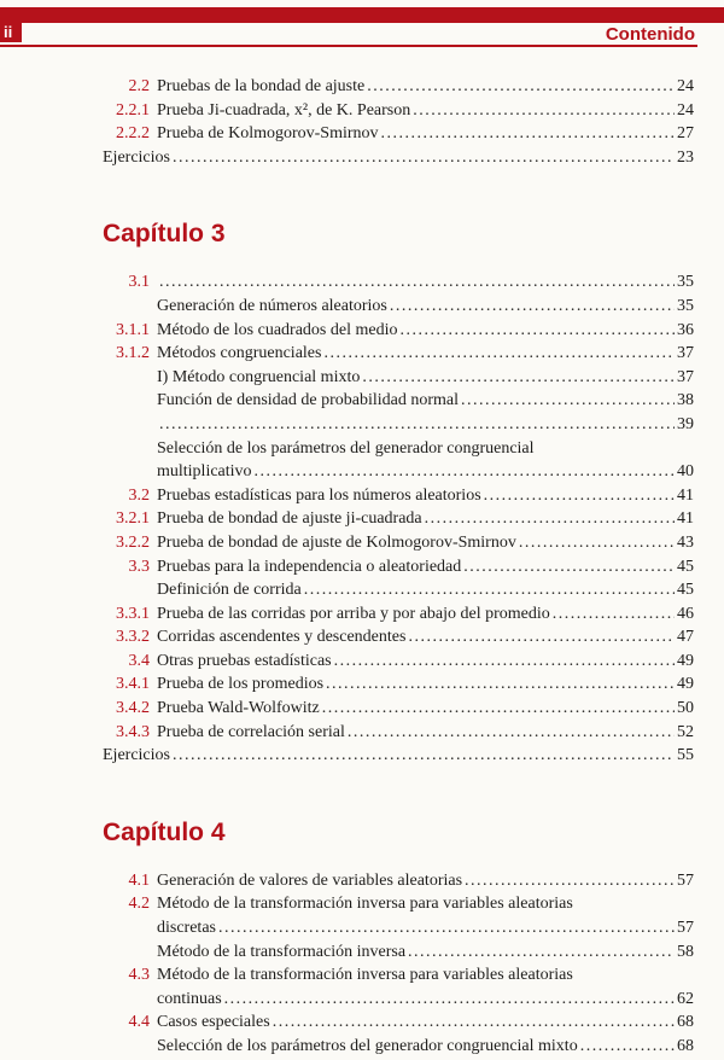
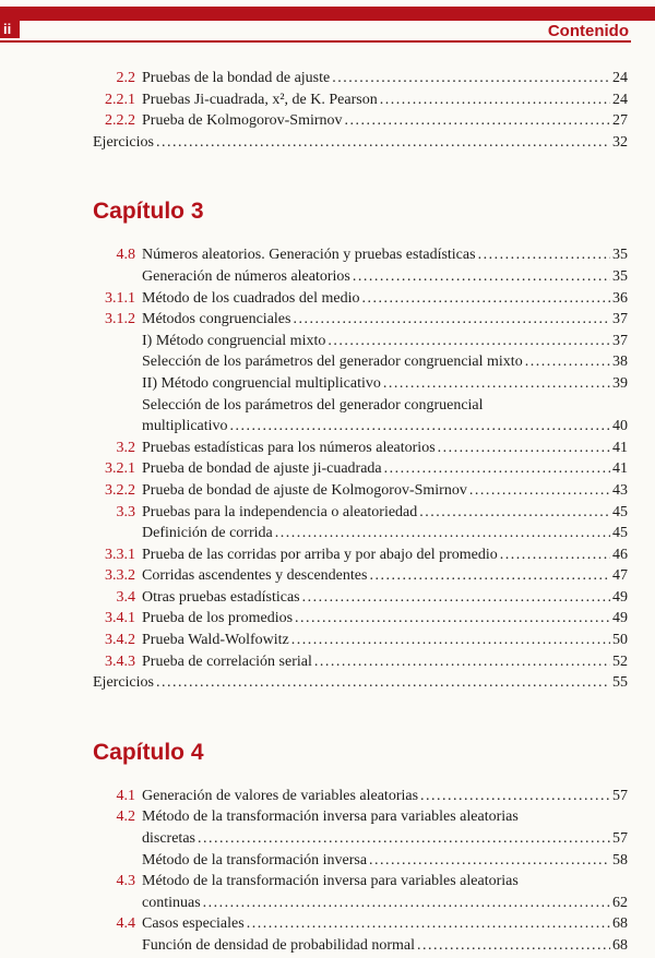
  ii
  Contenido
  2.2
  Pruebas de la bondad de ajuste
  24
  2.2.1
- Prueba Ji-cuadrada, x², de K. Pearson
+ Pruebas Ji-cuadrada, x², de K. Pearson
  24
  2.2.2
  Prueba de Kolmogorov-Smirnov
  27
  Ejercicios
- 23
+ 32
  Capítulo 3
- 3.1
+ 4.8
+ Números aleatorios. Generación y pruebas estadísticas
  35
  Generación de números aleatorios
  35
  3.1.1
  Método de los cuadrados del medio
  36
  3.1.2
  Métodos congruenciales
  37
  I) Método congruencial mixto
  37
- Función de densidad de probabilidad normal
+ Selección de los parámetros del generador congruencial mixto
  38
+ II) Método congruencial multiplicativo
  39
  Selección de los parámetros del generador congruencial
  multiplicativo
  40
  3.2
  Pruebas estadísticas para los números aleatorios
  41
  3.2.1
  Prueba de bondad de ajuste ji-cuadrada
  41
  3.2.2
  Prueba de bondad de ajuste de Kolmogorov-Smirnov
  43
  3.3
  Pruebas para la independencia o aleatoriedad
  45
  Definición de corrida
  45
  3.3.1
  Prueba de las corridas por arriba y por abajo del promedio
  46
  3.3.2
  Corridas ascendentes y descendentes
  47
  3.4
  Otras pruebas estadísticas
  49
  3.4.1
  Prueba de los promedios
  49
  3.4.2
  Prueba Wald-Wolfowitz
  50
  3.4.3
  Prueba de correlación serial
  52
  Ejercicios
  55
  Capítulo 4
  4.1
  Generación de valores de variables aleatorias
  57
  4.2
  Método de la transformación inversa para variables aleatorias
  discretas
  57
  Método de la transformación inversa
  58
  4.3
  Método de la transformación inversa para variables aleatorias
  continuas
  62
  4.4
  Casos especiales
  68
- Selección de los parámetros del generador congruencial mixto
+ Función de densidad de probabilidad normal
  68
